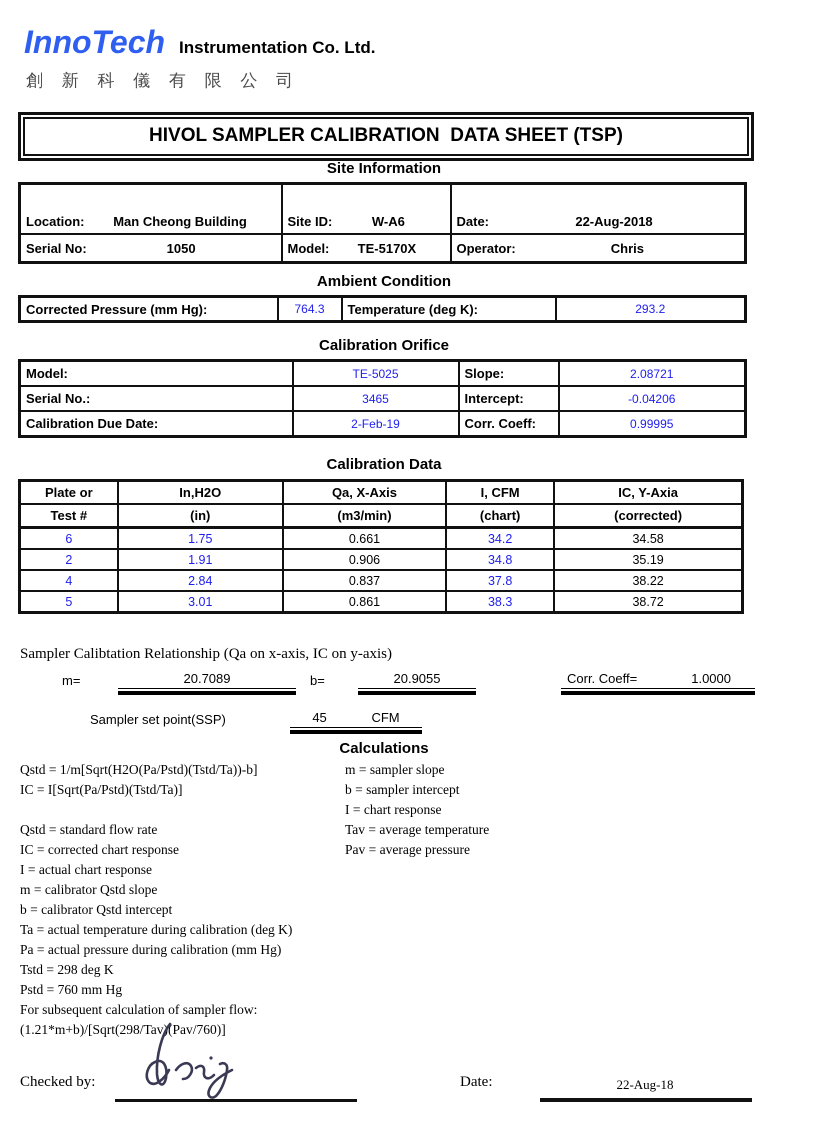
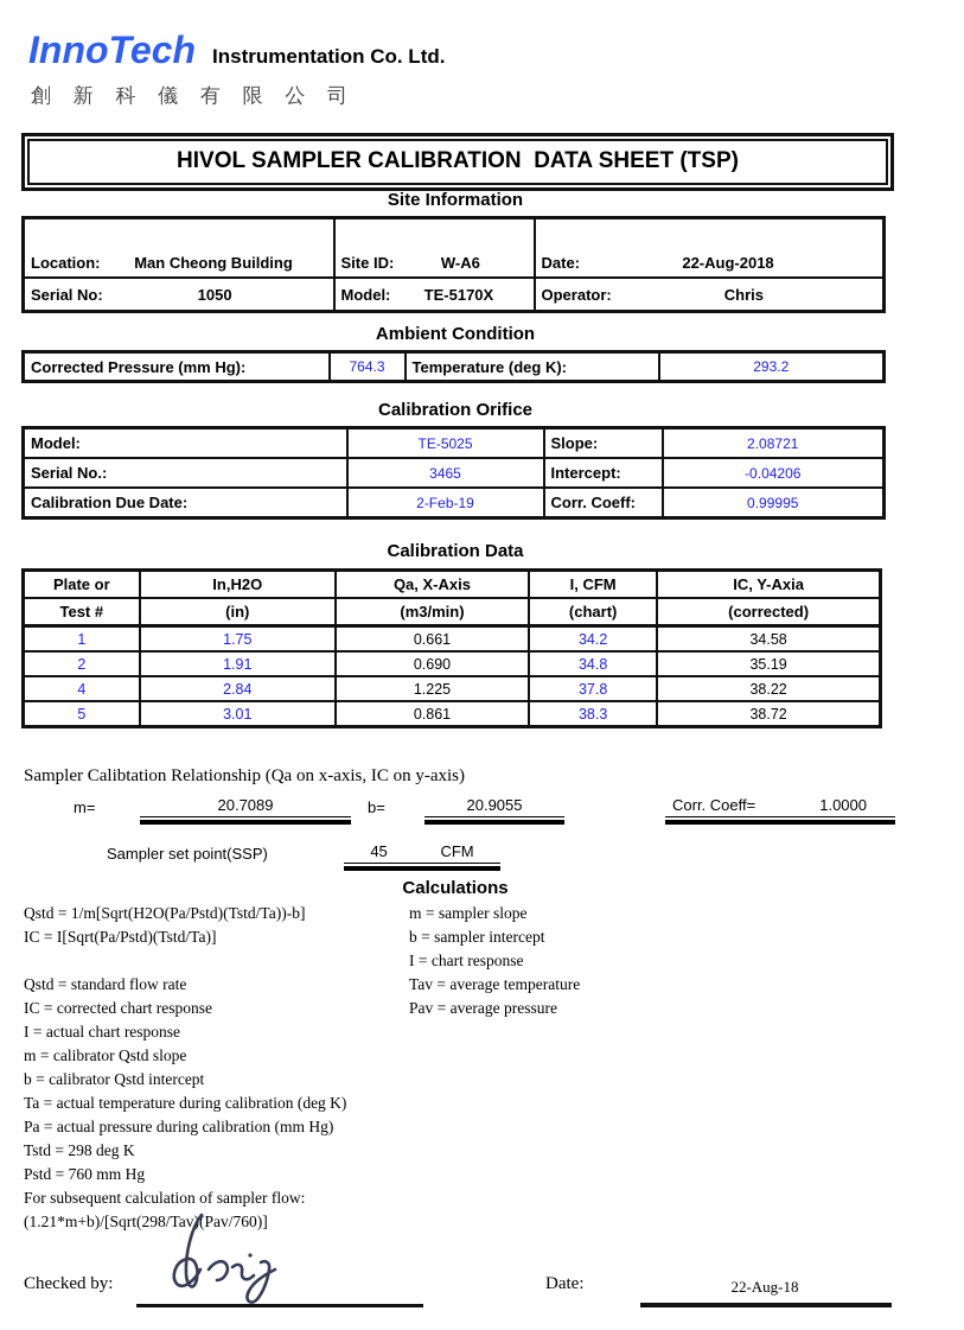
  InnoTech
  Instrumentation Co. Ltd.
  創 新 科 儀 有 限 公 司
  HIVOL SAMPLER CALIBRATION DATA SHEET (TSP)
  Site Information
  Location: Man Cheong Building	Site ID: W-A6	Date: 22-Aug-2018
  Serial No: 1050	Model: TE-5170X	Operator: Chris
  Ambient Condition
  Corrected Pressure (mm Hg):	764.3	Temperature (deg K):	293.2
  Calibration Orifice
  Model:	TE-5025	Slope:	2.08721
  Serial No.:	3465	Intercept:	-0.04206
  Calibration Due Date:	2-Feb-19	Corr. Coeff:	0.99995
  Calibration Data
  Plate or	In,H2O	Qa, X-Axis	I, CFM	IC, Y-Axia
  Test #	(in)	(m3/min)	(chart)	(corrected)
- 6	1.75	0.661	34.2	34.58
+ 1	1.75	0.661	34.2	34.58
- 2	1.91	0.906	34.8	35.19
+ 2	1.91	0.690	34.8	35.19
- 4	2.84	0.837	37.8	38.22
+ 4	2.84	1.225	37.8	38.22
  5	3.01	0.861	38.3	38.72
  Sampler Calibtation Relationship (Qa on x-axis, IC on y-axis)
  m=
  20.7089
  b=
  20.9055
  Corr. Coeff=
  1.0000
  Sampler set point(SSP)
  45
  CFM
  Calculations
  Qstd = 1/m[Sqrt(H2O(Pa/Pstd)(Tstd/Ta))-b]
  IC = I[Sqrt(Pa/Pstd)(Tstd/Ta)]
  Qstd = standard flow rate
  IC = corrected chart response
  I = actual chart response
  m = calibrator Qstd slope
  b = calibrator Qstd intercept
  Ta = actual temperature during calibration (deg K)
  Pa = actual pressure during calibration (mm Hg)
  Tstd = 298 deg K
  Pstd = 760 mm Hg
  For subsequent calculation of sampler flow:
  (1.21*m+b)/[Sqrt(298/Tav(Pav/760)]
  m = sampler slope
  b = sampler intercept
  I = chart response
  Tav = average temperature
  Pav = average pressure
  Checked by:
  Date:
  22-Aug-18
